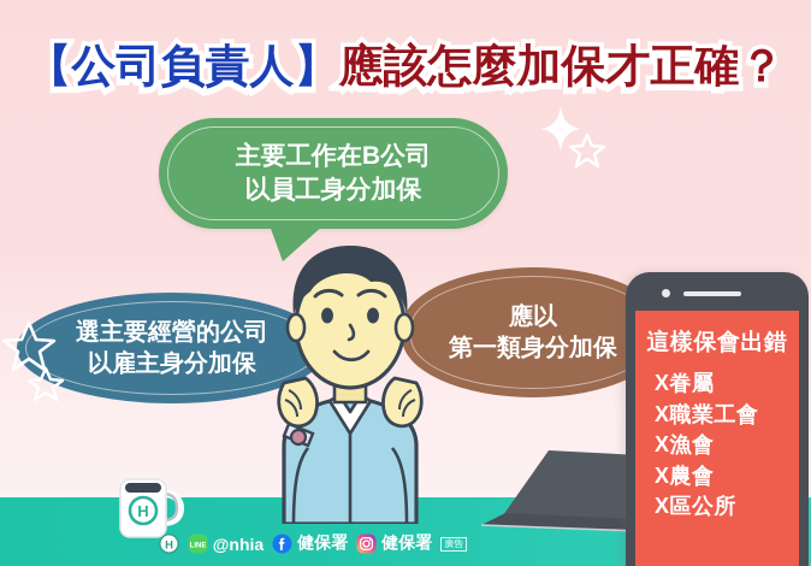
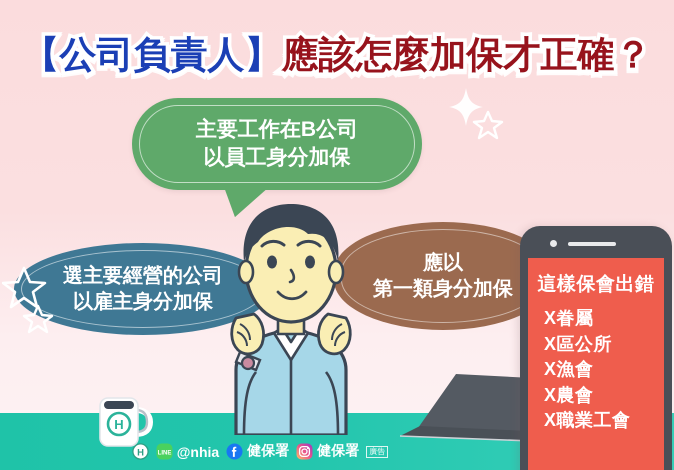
  【公司負責人】應該怎麼加保才正確？
  主要工作在B公司
  以員工身分加保
  選主要經營的公司
  以雇主身分加保
  應以
  第一類身分加保
  H
  這樣保會出錯
  X眷屬
- X職業工會
+ X區公所
  X漁會
  X農會
- X區公所
+ X職業工會
  H
  @nhia
  健保署
  健保署
  廣告
